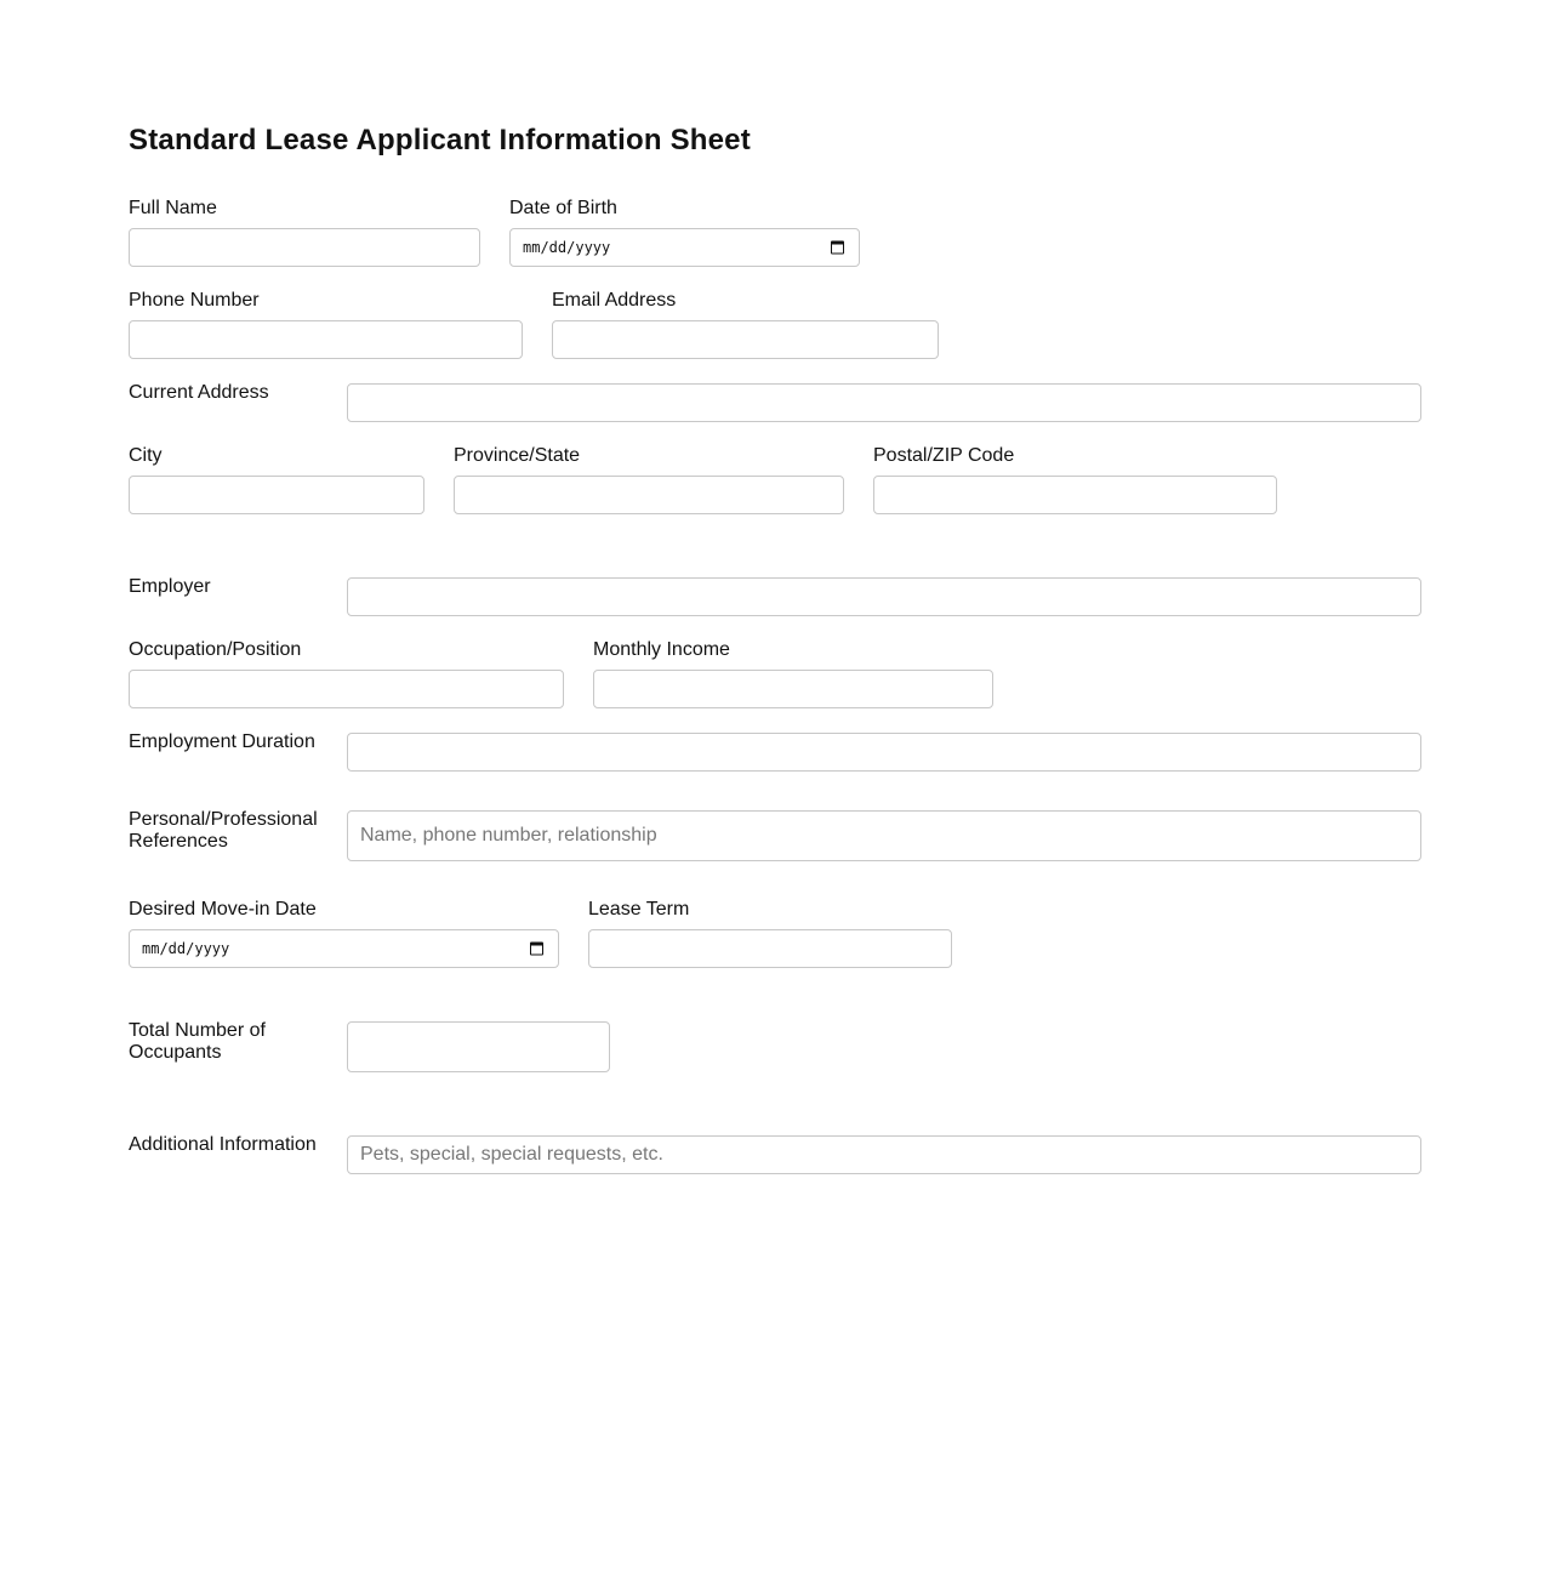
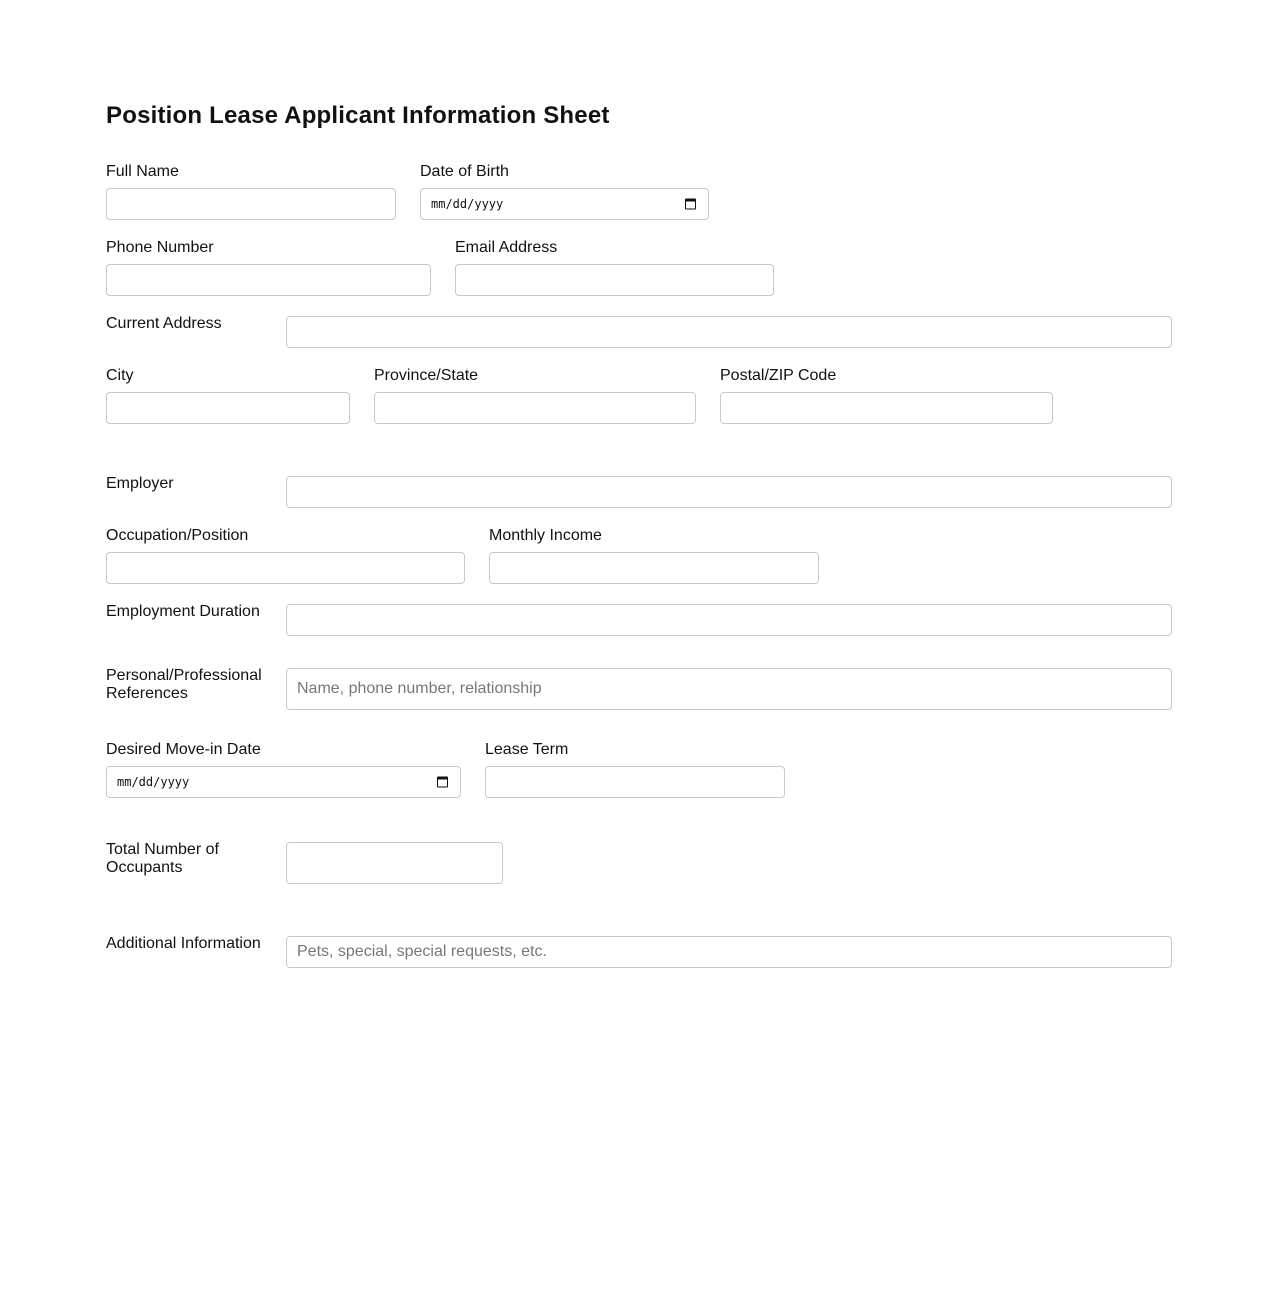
- Standard Lease Applicant Information Sheet
+ Position Lease Applicant Information Sheet
  Full Name
  Date of Birth
  mm/dd/yyyy
  Phone Number
  Email Address
  Current Address
  City
  Province/State
  Postal/ZIP Code
  Employer
  Occupation/Position
  Monthly Income
  Employment Duration
  Personal/Professional
  References
  Name, phone number, relationship
  Desired Move-in Date
  mm/dd/yyyy
  Lease Term
  Total Number of
  Occupants
  Additional Information
  Pets, special, special requests, etc.
